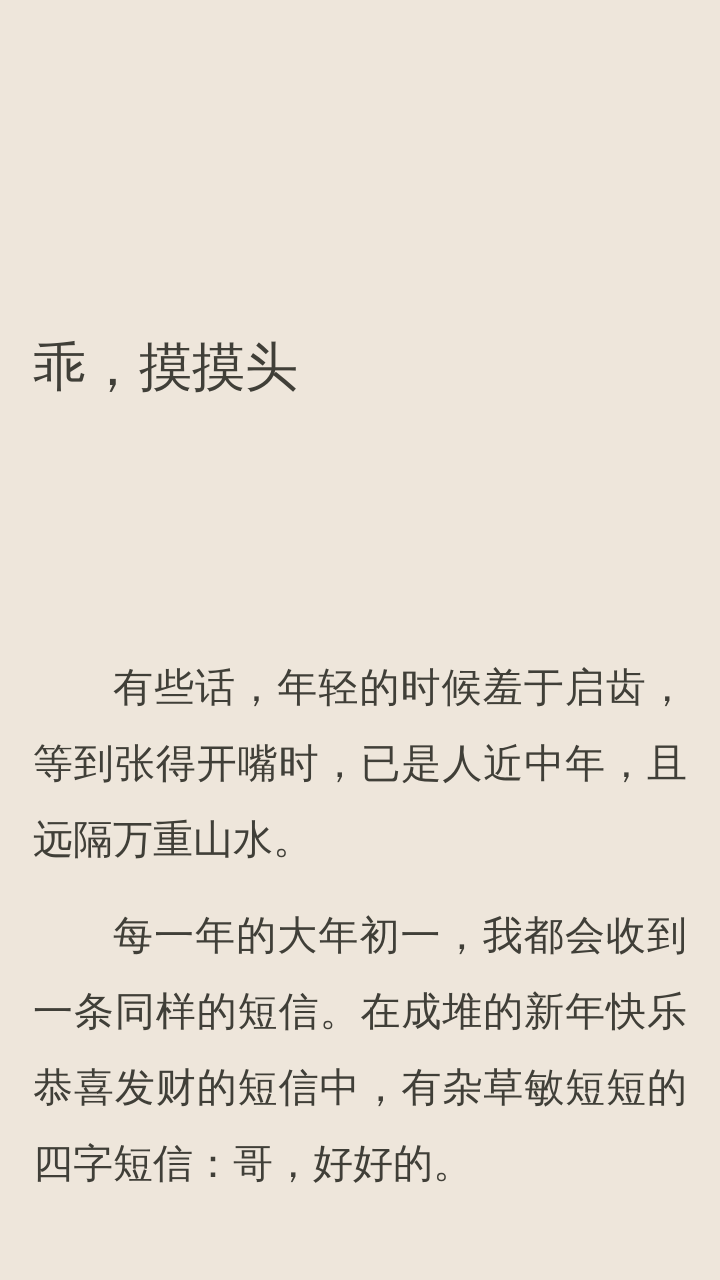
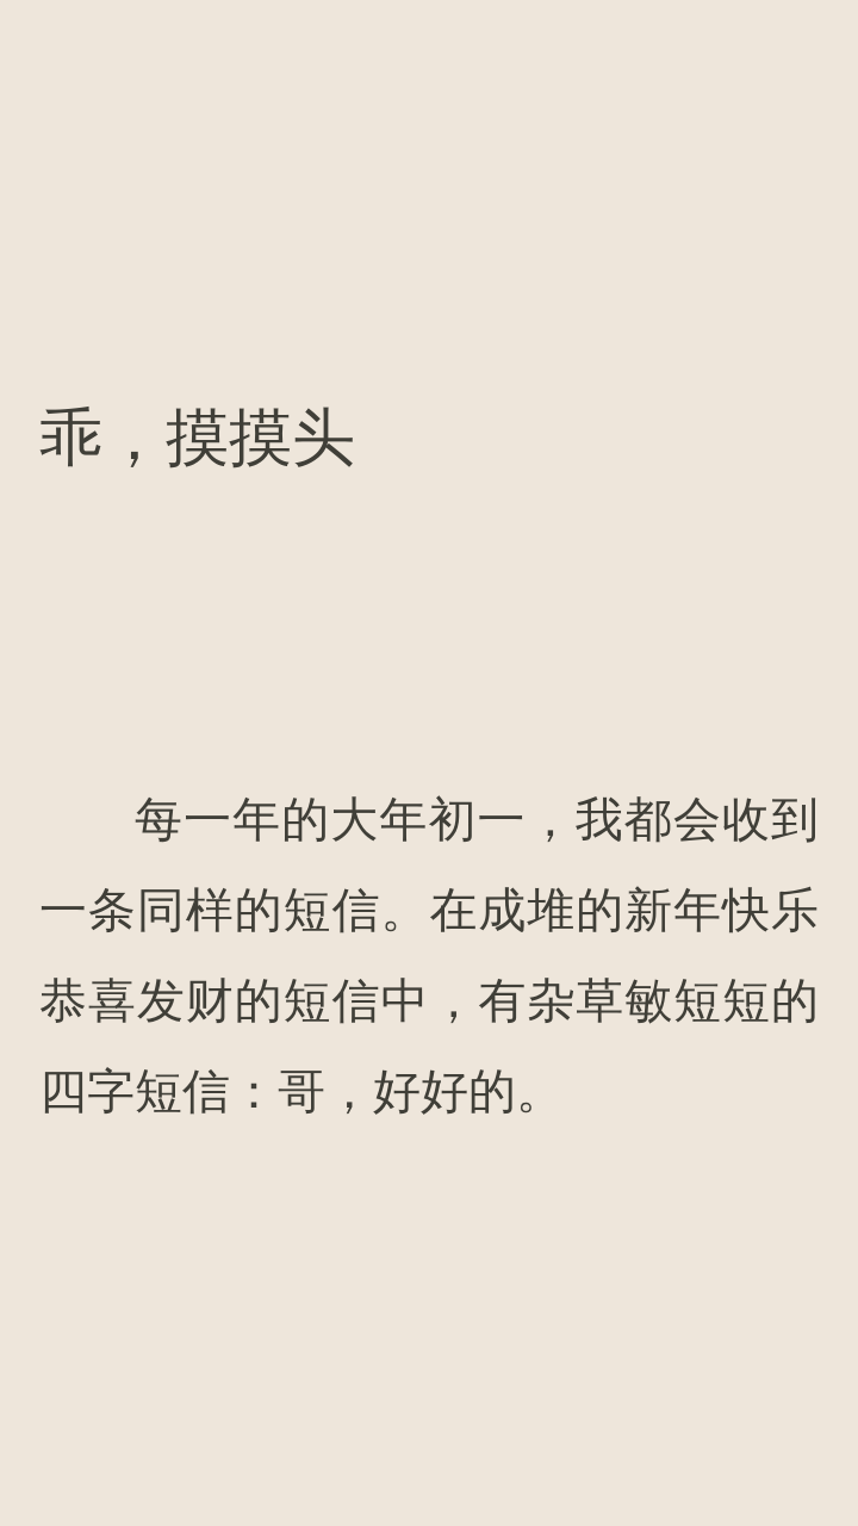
  乖，摸摸头
- 有些话，年轻的时候羞于启齿，等到张得开嘴时，已是人近中年，且远隔万重山水。
  每一年的大年初一，我都会收到一条同样的短信。在成堆的新年快乐恭喜发财的短信中，有杂草敏短短的四字短信：哥，好好的。
